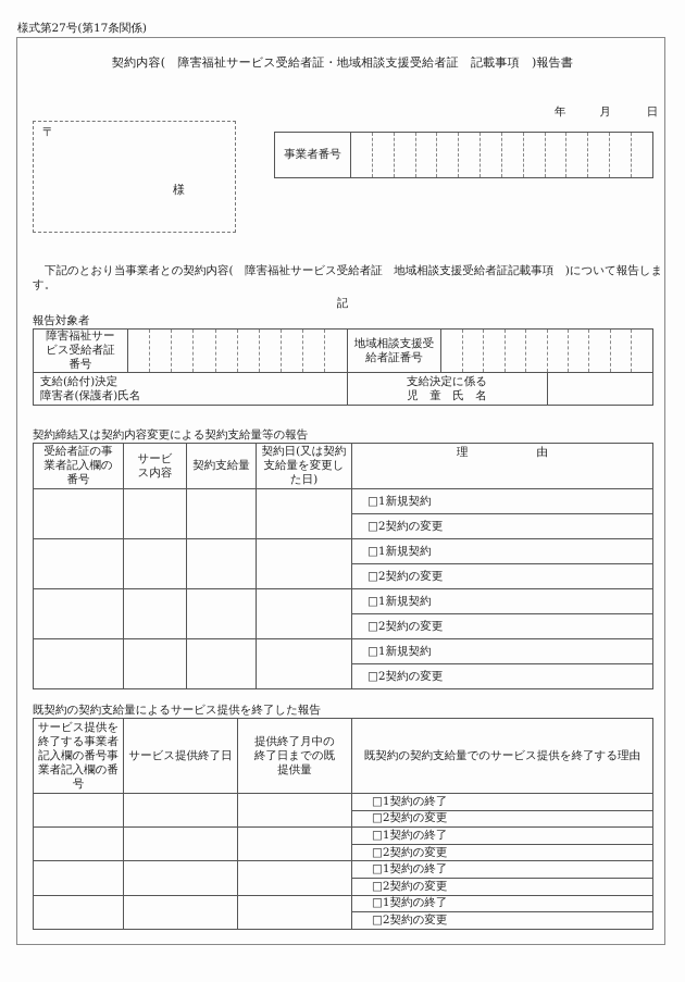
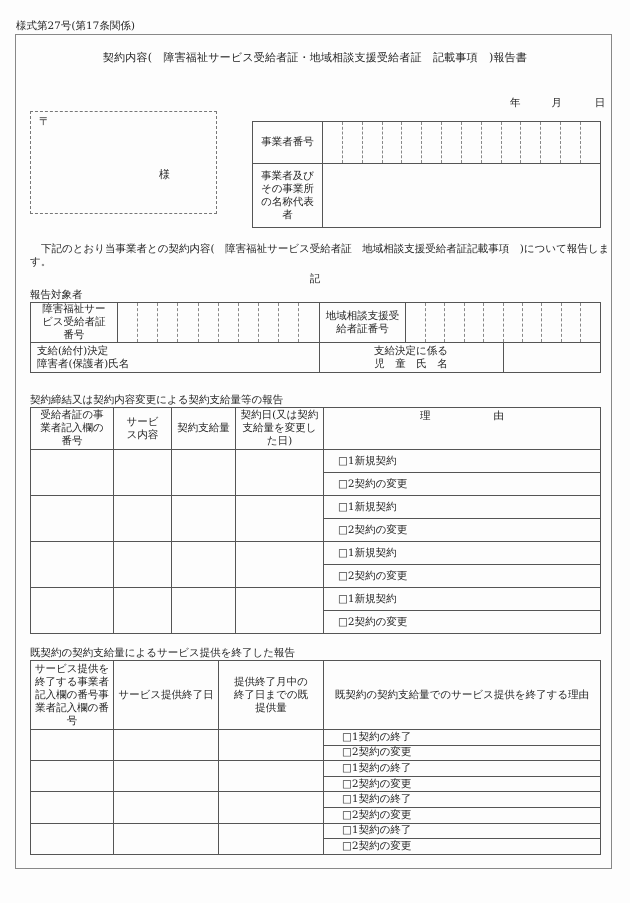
  様式第27号(第17条関係)
  契約内容( 障害福祉サービス受給者証・地域相談支援受給者証 記載事項 )報告書
  年 月 日
  〒
  様
  事業者番号
+ 事業者及びその事業所の名称代表者
  下記のとおり当事業者との契約内容( 障害福祉サービス受給者証 地域相談支援受給者証記載事項 )について報告します。
  記
  報告対象者
  障害福祉サービス受給者証番号											地域相談支援受給者証番号
  支給(給付)決定 障害者(保護者)氏名	支給決定に係る 児 童 氏 名
  契約締結又は契約内容変更による契約支給量等の報告
  受給者証の事業者記入欄の番号	サービス内容	契約支給量	契約日(又は契約支給量を変更した日)	理 由
  				□1新規契約
  □2契約の変更
  				□1新規契約
  □2契約の変更
  				□1新規契約
  □2契約の変更
  				□1新規契約
  □2契約の変更
  既契約の契約支給量によるサービス提供を終了した報告
  サービス提供を終了する事業者記入欄の番号事業者記入欄の番号	サービス提供終了日	提供終了月中の終了日までの既提供量	既契約の契約支給量でのサービス提供を終了する理由
  			□1契約の終了
  □2契約の変更
  			□1契約の終了
  □2契約の変更
  			□1契約の終了
  □2契約の変更
  			□1契約の終了
  □2契約の変更
